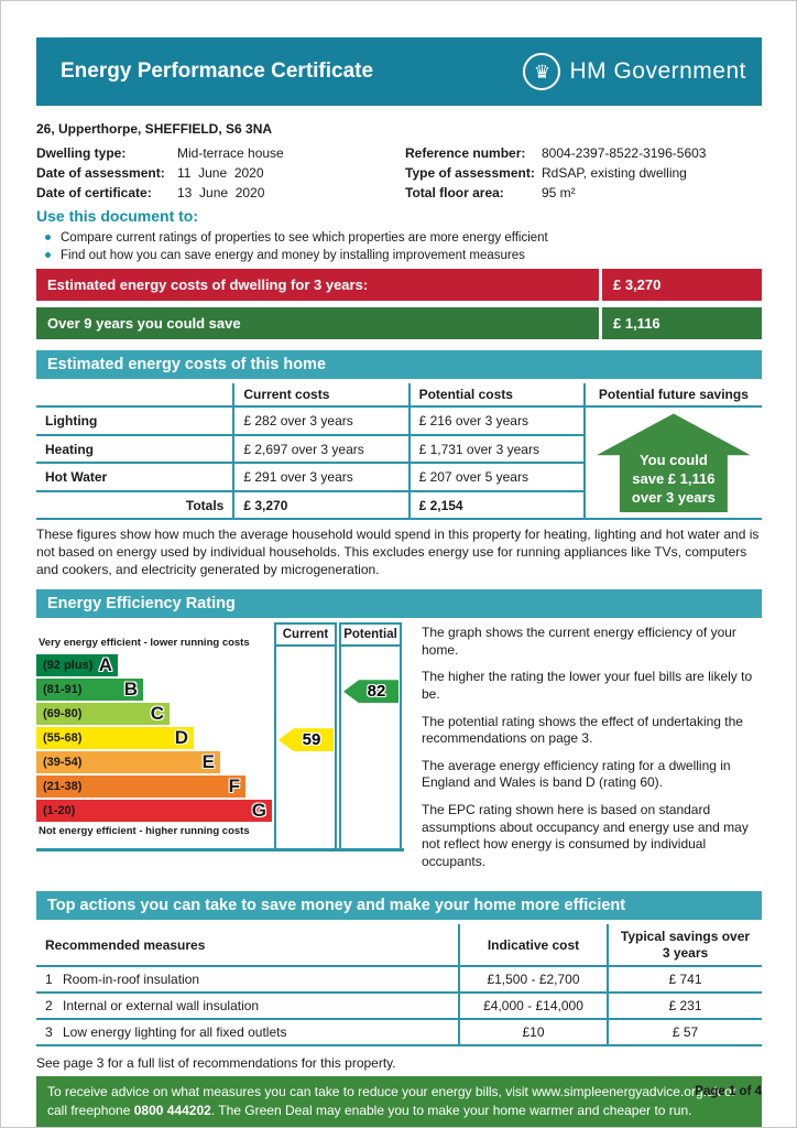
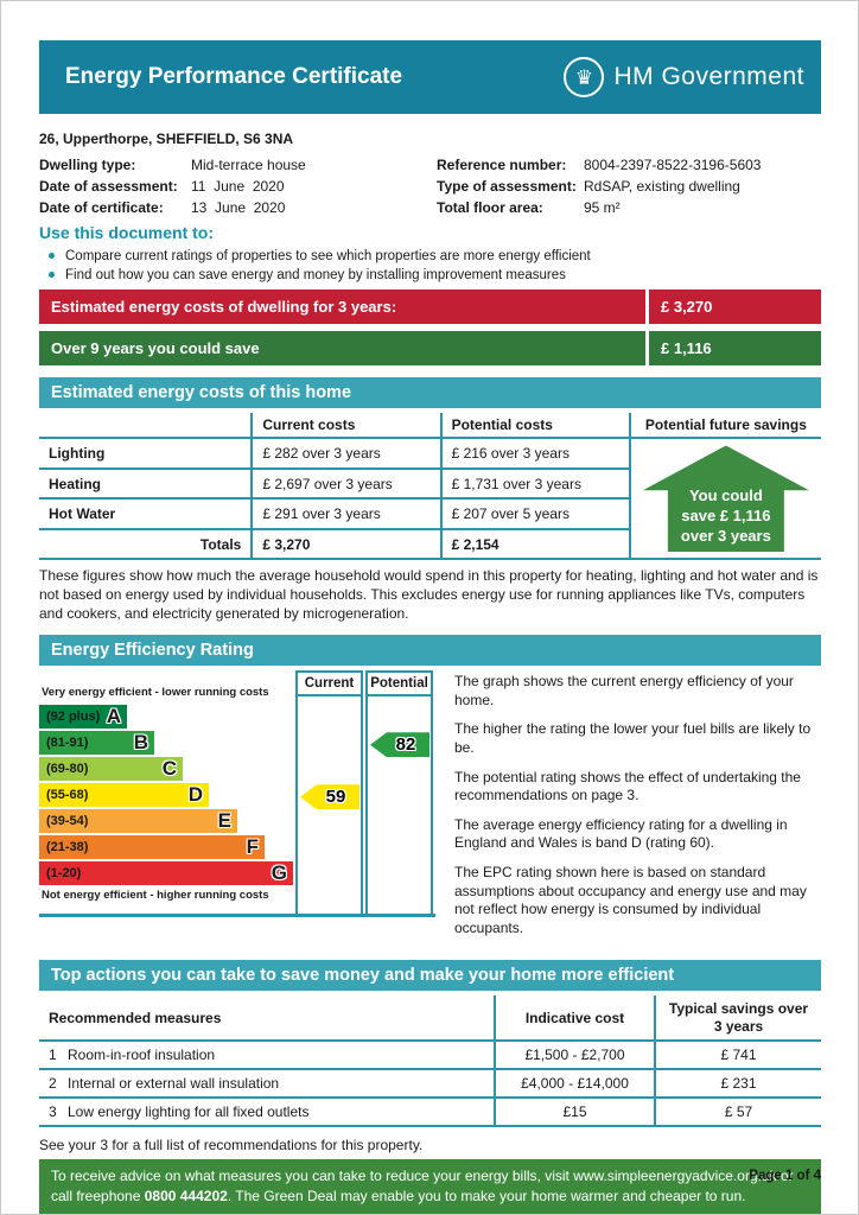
  Energy Performance Certificate
  ♛
  HM Government
  26, Upperthorpe, SHEFFIELD, S6 3NA
  Dwelling type:
  Mid-terrace house
  Reference number:
  8004-2397-8522-3196-5603
  Date of assessment:
  11 June 2020
  Type of assessment:
  RdSAP, existing dwelling
  Date of certificate:
  13 June 2020
  Total floor area:
  95 m²
  Use this document to:
  Compare current ratings of properties to see which properties are more energy efficient
  Find out how you can save energy and money by installing improvement measures
  Estimated energy costs of dwelling for 3 years:
  £ 3,270
  Over 9 years you could save
  £ 1,116
  Estimated energy costs of this home
  	Current costs	Potential costs	Potential future savings
  Lighting	£ 282 over 3 years	£ 216 over 3 years	You could save £ 1,116 over 3 years
  Heating	£ 2,697 over 3 years	£ 1,731 over 3 years
  Hot Water	£ 291 over 3 years	£ 207 over 5 years
  Totals	£ 3,270	£ 2,154
  These figures show how much the average household would spend in this property for heating, lighting and hot water and is not based on energy used by individual households. This excludes energy use for running appliances like TVs, computers and cookers, and electricity generated by microgeneration.
  Energy Efficiency Rating
  Very energy efficient - lower running costs
  (92 plus)
  A
  (81-91)
  B
  (69-80)
  C
  (55-68)
  D
  (39-54)
  E
  (21-38)
  F
  (1-20)
  G
  Not energy efficient - higher running costs
  Current
  59
  Potential
  82
  The graph shows the current energy efficiency of your home.
  The higher the rating the lower your fuel bills are likely to be.
  The potential rating shows the effect of undertaking the recommendations on page 3.
  The average energy efficiency rating for a dwelling in England and Wales is band D (rating 60).
  The EPC rating shown here is based on standard assumptions about occupancy and energy use and may not reflect how energy is consumed by individual occupants.
  Top actions you can take to save money and make your home more efficient
  Recommended measures	Indicative cost	Typical savings over 3 years
  1 Room-in-roof insulation	£1,500 - £2,700	£ 741
  2 Internal or external wall insulation	£4,000 - £14,000	£ 231
- 3 Low energy lighting for all fixed outlets	£10	£ 57
+ 3 Low energy lighting for all fixed outlets	£15	£ 57
- See page 3 for a full list of recommendations for this property.
+ See your 3 for a full list of recommendations for this property.
  To receive advice on what measures you can take to reduce your energy bills, visit www.simpleenergyadvice.org.uk or call freephone 0800 444202. The Green Deal may enable you to make your home warmer and cheaper to run.
  Page 1 of 4
